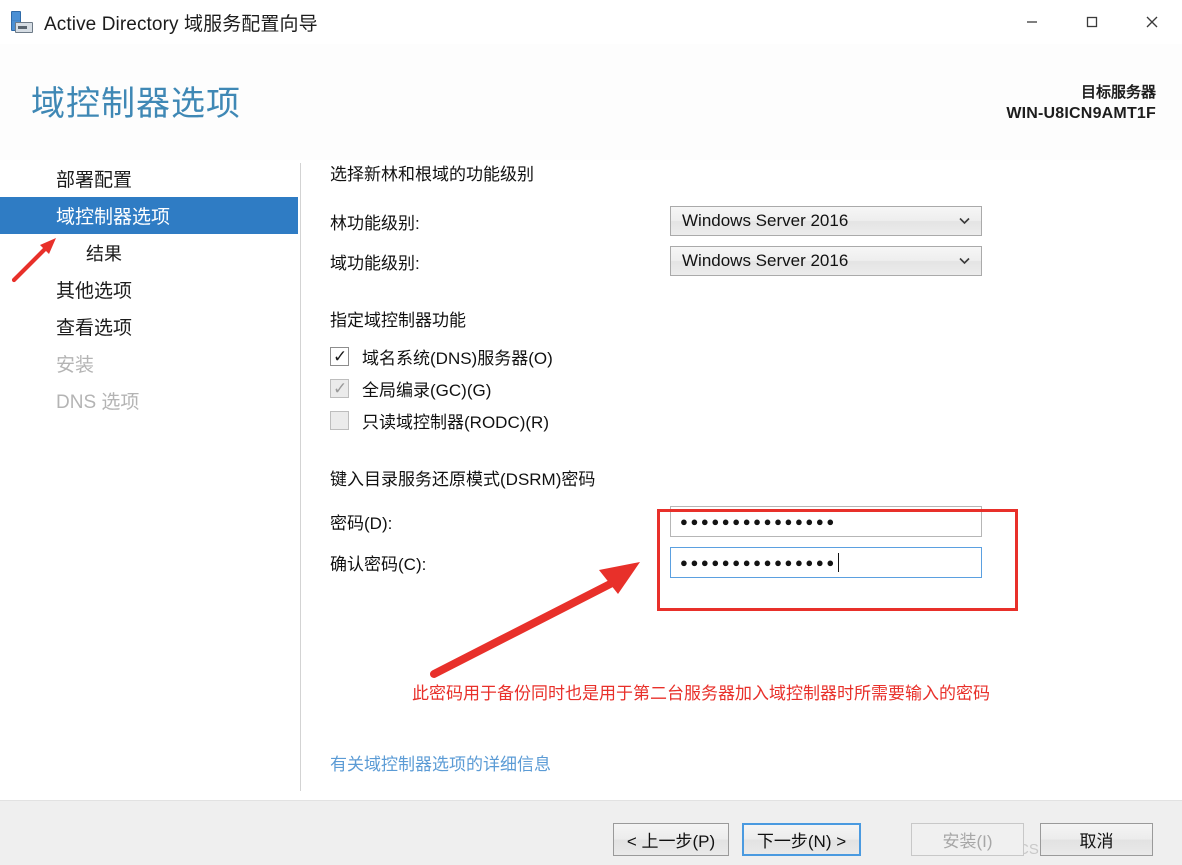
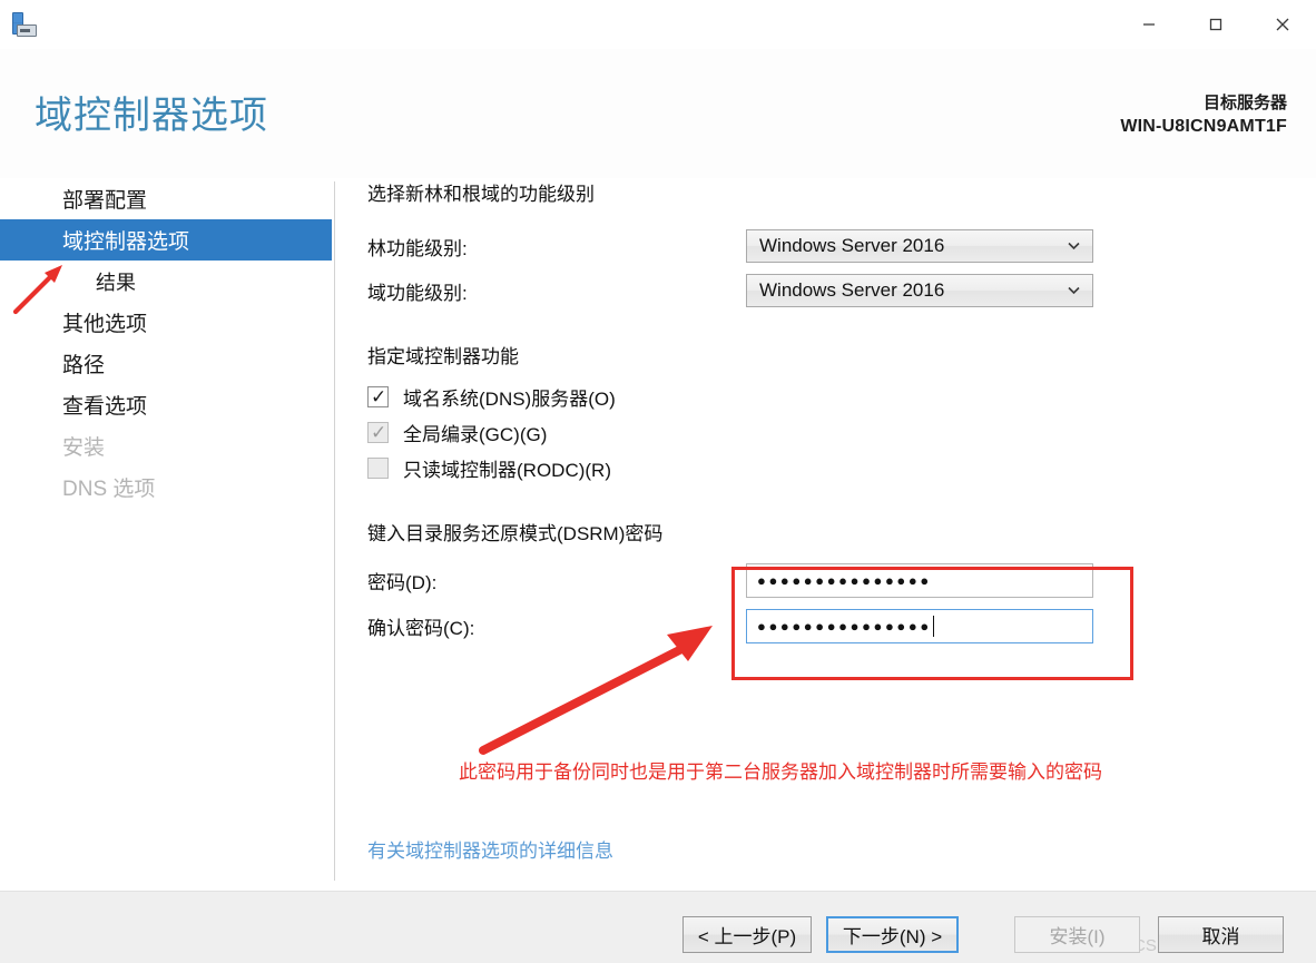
- Active Directory 域服务配置向导
  域控制器选项
  目标服务器
  WIN-U8ICN9AMT1F
  部署配置
  域控制器选项
  结果
  其他选项
+ 路径
  查看选项
  安装
  DNS 选项
  选择新林和根域的功能级别
  林功能级别:
  Windows Server 2016
  域功能级别:
  Windows Server 2016
  指定域控制器功能
  ✓
  域名系统(DNS)服务器(O)
  ✓
  全局编录(GC)(G)
  只读域控制器(RODC)(R)
  键入目录服务还原模式(DSRM)密码
  密码(D):
  ●●●●●●●●●●●●●●●
  确认密码(C):
  ●●●●●●●●●●●●●●●
  此密码用于备份同时也是用于第二台服务器加入域控制器时所需要输入的密码
  有关域控制器选项的详细信息
  < 上一步(P)
  下一步(N) >
  安装(I)
  取消
